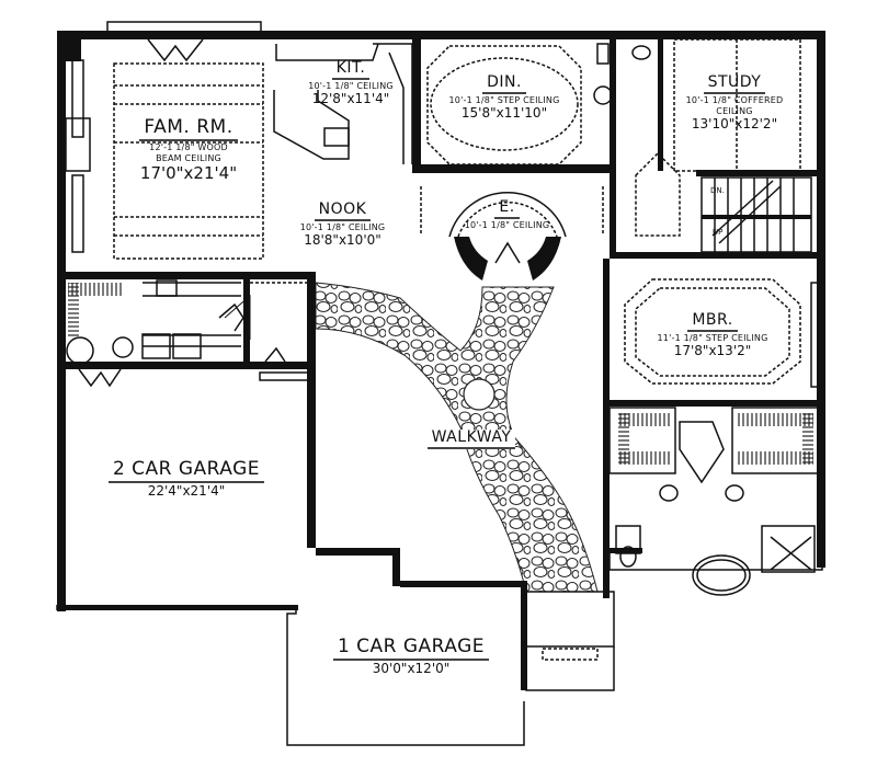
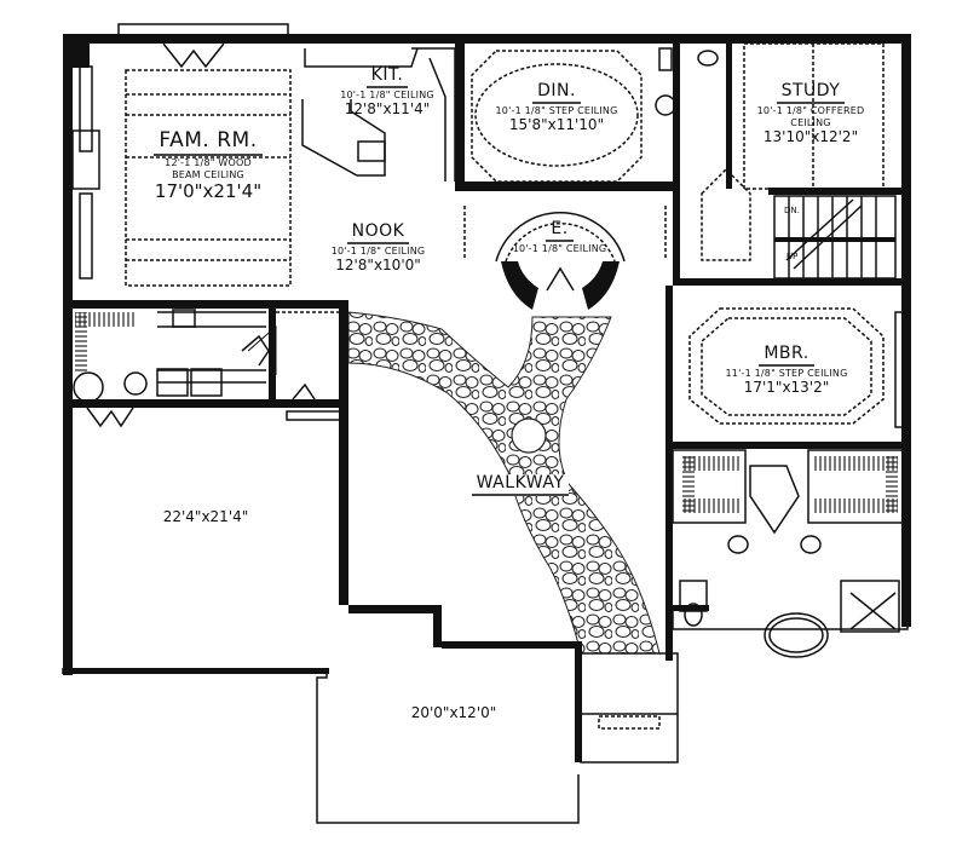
  FAM. RM.
  12'-1 1/8" WOOD
  BEAM CEILING
  17'0"x21'4"
  KIT.
  10'-1 1/8" CEILING
  12'8"x11'4"
  DIN.
  10'-1 1/8" STEP CEILING
  15'8"x11'10"
  STUDY
  10'-1 1/8" COFFERED
  CEILING
  13'10"x12'2"
  NOOK
  10'-1 1/8" CEILING
- 18'8"x10'0"
+ 12'8"x10'0"
  E.
  10'-1 1/8" CEILING
  MBR.
  11'-1 1/8" STEP CEILING
- 17'8"x13'2"
+ 17'1"x13'2"
  WALKWAY
- 2 CAR GARAGE
  22'4"x21'4"
- 1 CAR GARAGE
- 30'0"x12'0"
+ 20'0"x12'0"
  DN.
  UP
